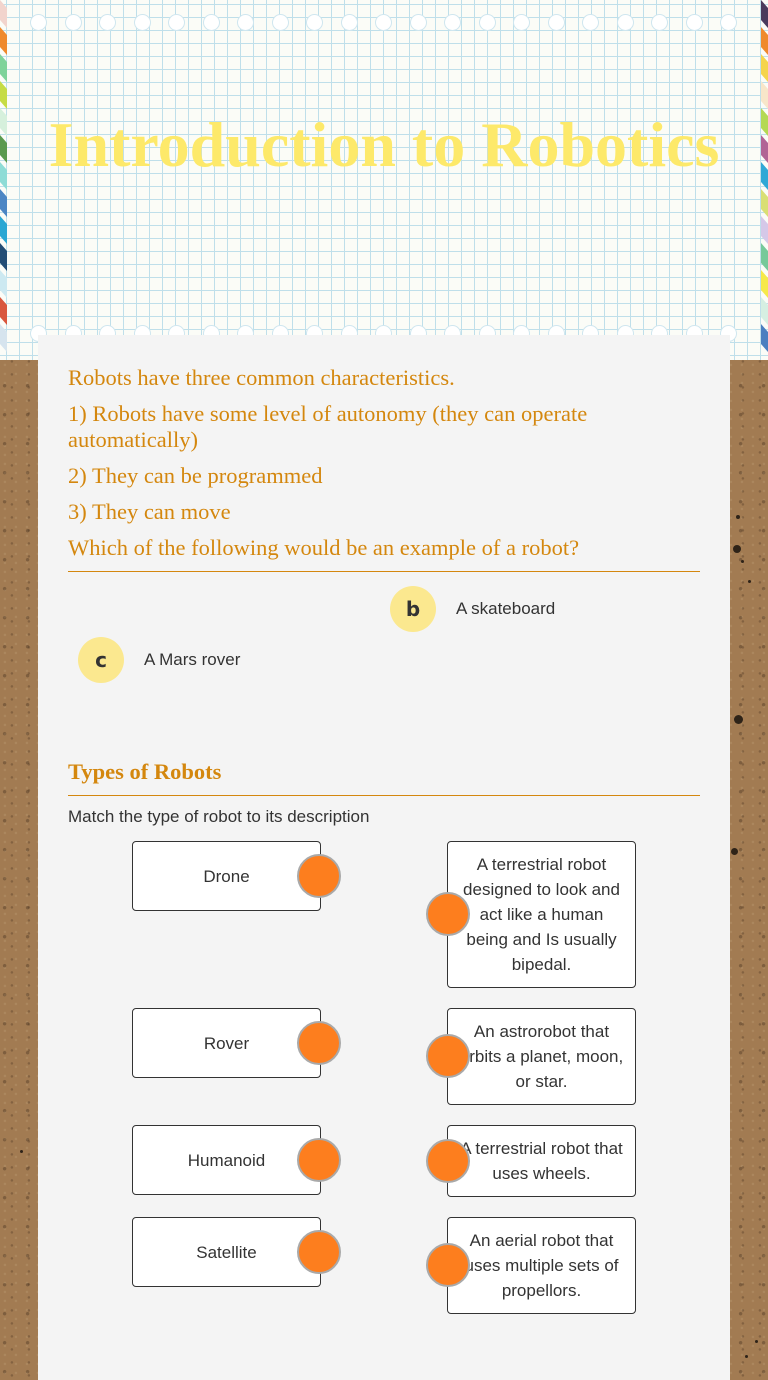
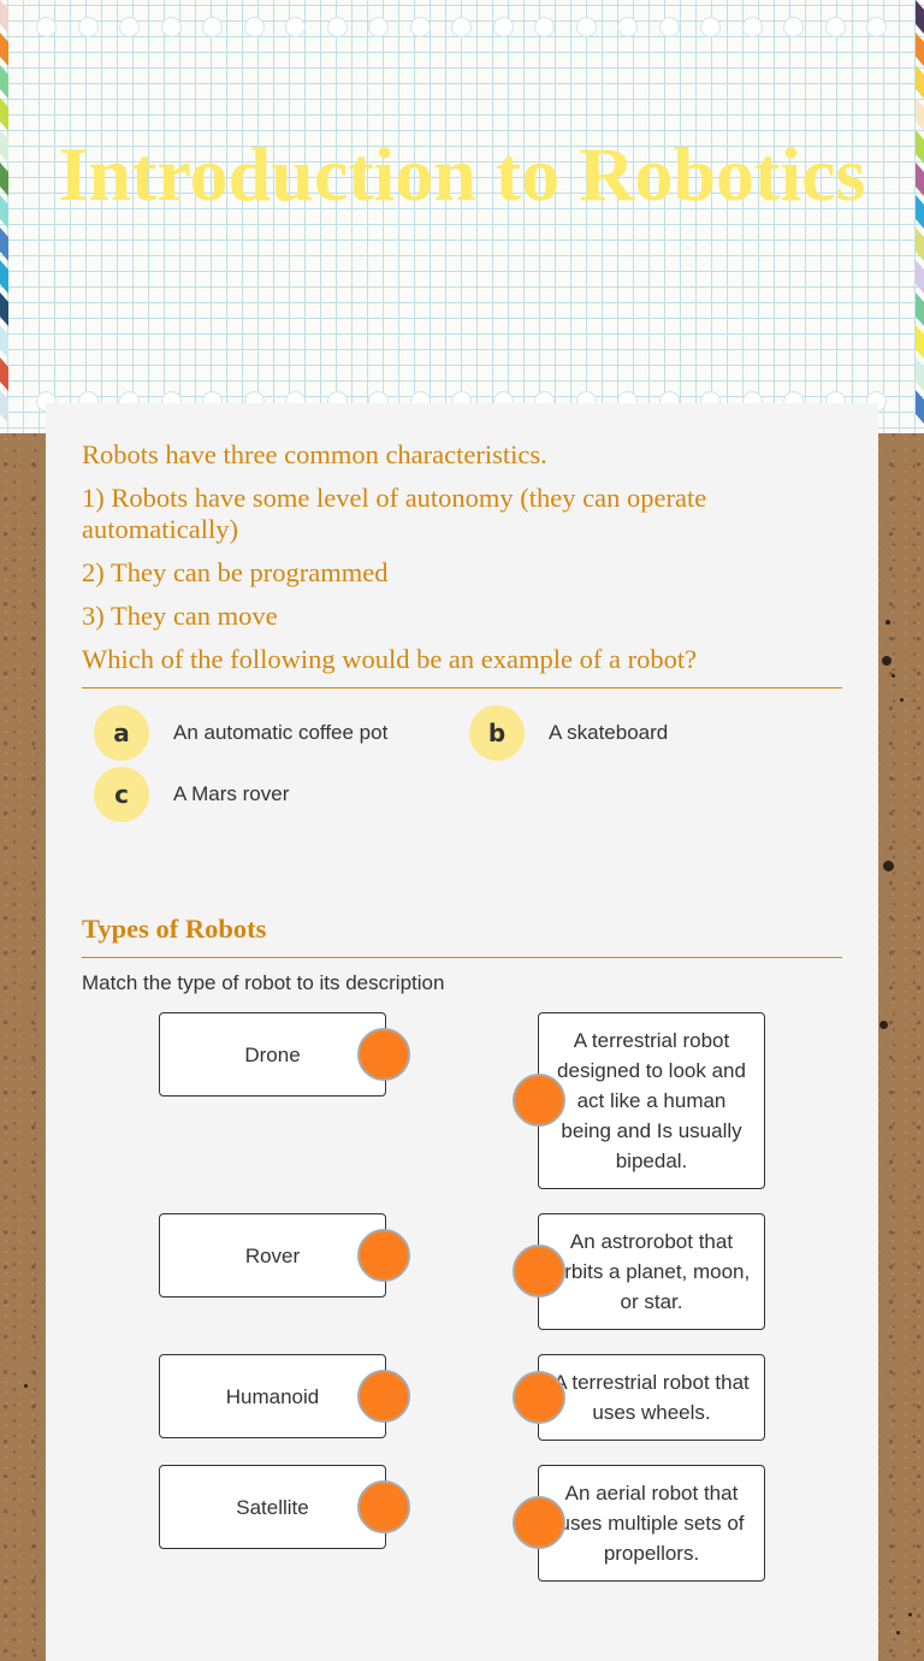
  Introduction to Robotics
  Robots have three common characteristics.
  1) Robots have some level of autonomy (they can operate automatically)
  2) They can be programmed
  3) They can move
  Which of the following would be an example of a robot?
+ a
+ An automatic coffee pot
  b
  A skateboard
  c
  A Mars rover
  Types of Robots
  Match the type of robot to its description
  Drone
  Rover
  Humanoid
  Satellite
  A terrestrial robot designed to look and act like a human being and Is usually bipedal.
  An astrorobot that rbits a planet, moon, or star.
  terrestrial robot that uses wheels.
  An aerial robot that ses multiple sets of propellors.
